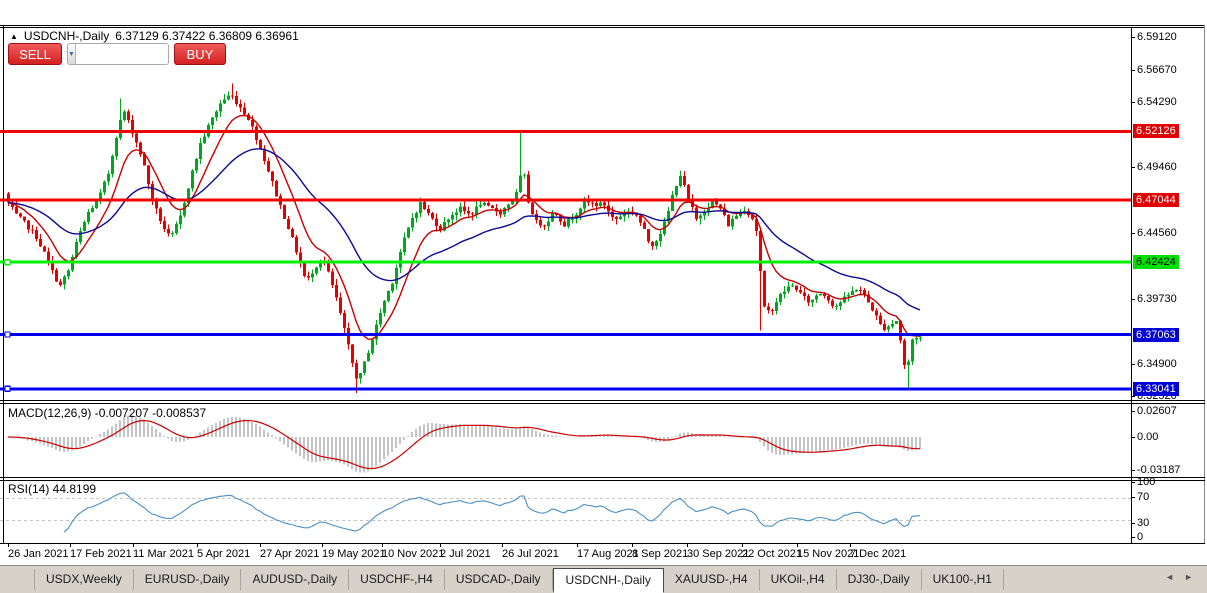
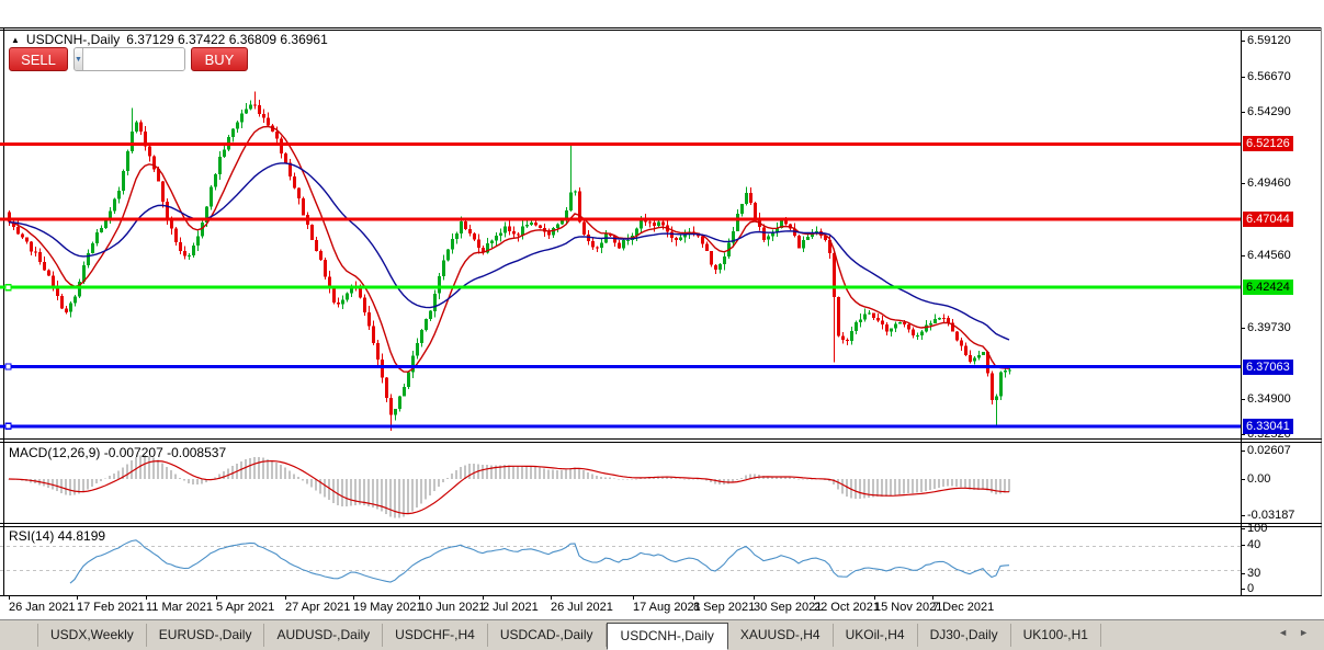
  ▲
  USDCNH-,Daily
  6.37129 6.37422 6.36809 6.36961
  SELL
  BUY
  MACD(12,26,9) -0.007207 -0.008537
  RSI(14) 44.8199
  6.59120
  6.56670
  6.54290
  6.49460
  6.44560
  6.39730
  6.34900
  6.32520
  6.52126
  6.47044
  6.42424
  6.37063
  6.33041
  0.02607
  0.00
  -0.03187
  100
- 70
+ 40
  30
  0
  26 Jan 2021
  17 Feb 2021
  11 Mar 2021
  5 Apr 2021
  27 Apr 2021
  19 May 2021
- 10 Nov 2021
+ 10 Jun 2021
  2 Jul 2021
  26 Jul 2021
  17 Aug 2021
  8 Sep 2021
  30 Sep 2021
  22 Oct 2021
  15 Nov 2021
  7 Dec 2021
  USDX,Weekly
  EURUSD-,Daily
  AUDUSD-,Daily
  USDCHF-,H4
  USDCAD-,Daily
  USDCNH-,Daily
  XAUUSD-,H4
  UKOil-,H4
  DJ30-,Daily
  UK100-,H1
  ◄
  ►
